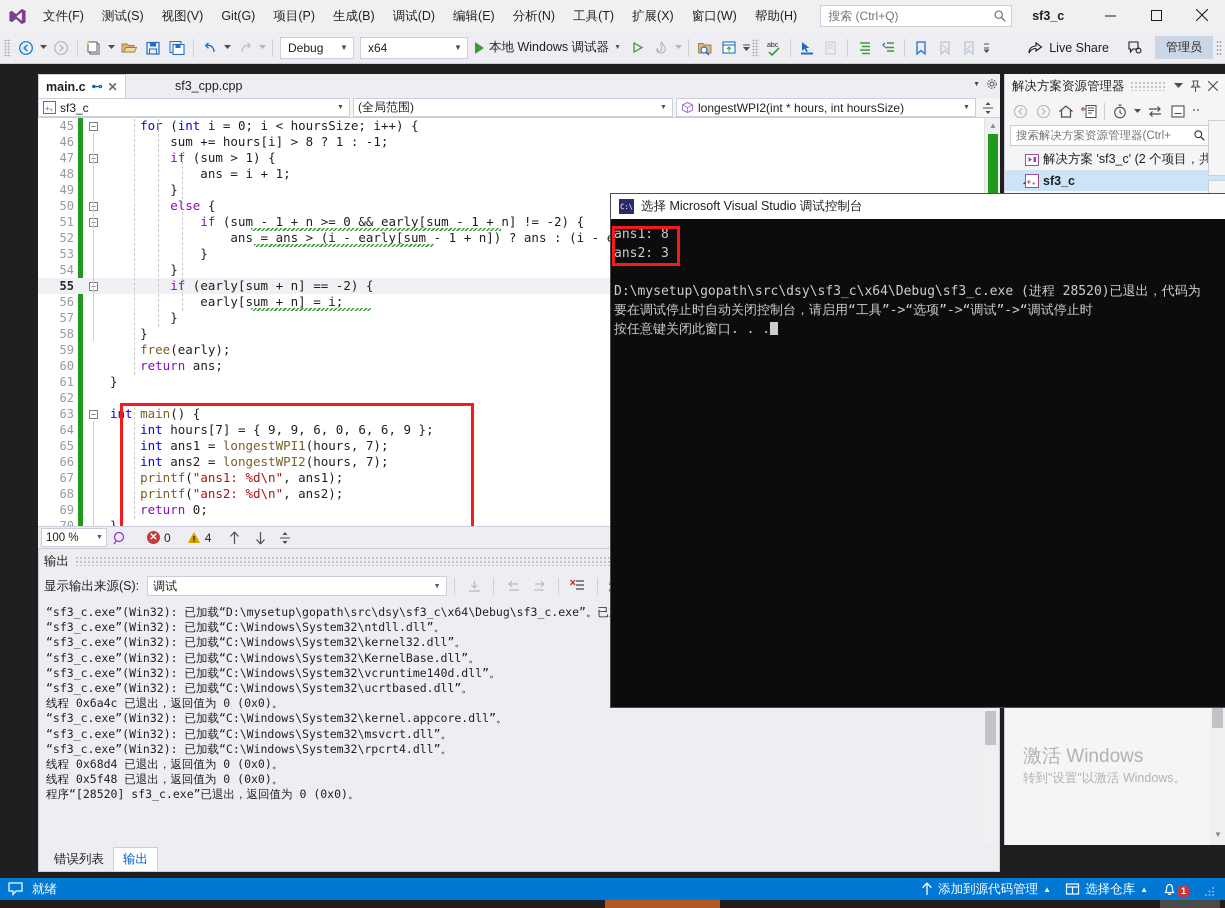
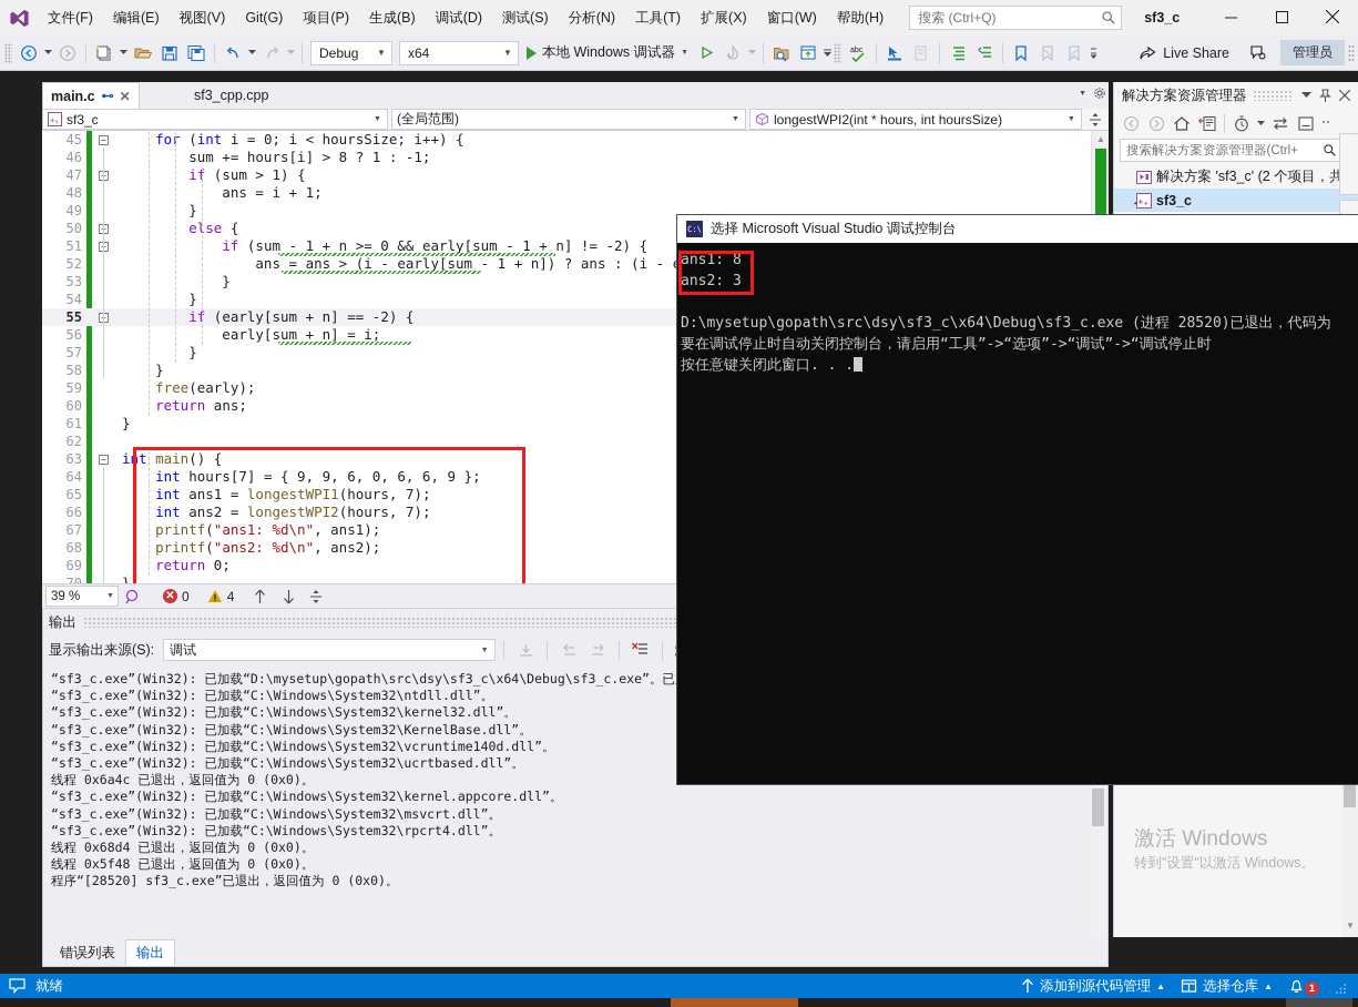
  文件(F)
- 测试(S)
+ 编辑(E)
  视图(V)
  Git(G)
  项目(P)
  生成(B)
  调试(D)
- 编辑(E)
+ 测试(S)
  分析(N)
  工具(T)
  扩展(X)
  窗口(W)
  帮助(H)
  搜索 (Ctrl+Q)
  sf3_c
  Debug
  ▼
  x64
  ▼
  本地 Windows 调试器
  Live Share
  管理员
  main.c
  ⊷
  ✕
  sf3_cpp.cpp
  +
  sf3_c
  (全局范围)
  longestWPI2(int * hours, int hoursSize)
  45
  for (int i = 0; i < hoursSize; i++) {
  46
  sum += hours[i] > 8 ? 1 : -1;
  47
  if (sum > 1) {
  48
  ans = i + 1;
  49
  }
  50
  else {
  51
  if (sum - 1 + n >= 0 && early[sum - 1 + n] != -2) {
  52
  ans = ans > (i - early[sum - 1 + n]) ? ans : (i -
  53
  }
  54
  }
  55
  if (early[sum + n] == -2) {
  56
  early[sum + n] = i;
  57
  }
  58
  }
  59
  free(early);
  60
  return ans;
  61
  }
  62
  63
  int main() {
  64
  int hours[7] = { 9, 9, 6, 0, 6, 6, 9 };
  65
  int ans1 = longestWPI1(hours, 7);
  66
  int ans2 = longestWPI2(hours, 7);
  67
  printf("ans1: %d\n", ans1);
  68
  printf("ans2: %d\n", ans2);
  69
  return 0;
  −
  −
  ▲
- 100 %
+ 39 %
  ✕
  0
  4
  输出
  显示输出来源(S):
  调试
  “sf3_c.exe”(Win32): 已加载“D:\mysetup\gopath\src\dsy\sf3_c\x64\Debug\sf3_c.exe”。已
  “sf3_c.exe”(Win32): 已加载“C:\Windows\System32\ntdll.dll”。
  “sf3_c.exe”(Win32): 已加载“C:\Windows\System32\kernel32.dll”。
  “sf3_c.exe”(Win32): 已加载“C:\Windows\System32\KernelBase.dll”。
  “sf3_c.exe”(Win32): 已加载“C:\Windows\System32\vcruntime140d.dll”。
  “sf3_c.exe”(Win32): 已加载“C:\Windows\System32\ucrtbased.dll”。
  线程 0x6a4c 已退出，返回值为 0 (0x0)。
  “sf3_c.exe”(Win32): 已加载“C:\Windows\System32\kernel.appcore.dll”。
  “sf3_c.exe”(Win32): 已加载“C:\Windows\System32\msvcrt.dll”。
  “sf3_c.exe”(Win32): 已加载“C:\Windows\System32\rpcrt4.dll”。
  线程 0x68d4 已退出，返回值为 0 (0x0)。
  线程 0x5f48 已退出，返回值为 0 (0x0)。
  程序“[28520] sf3_c.exe”已退出，返回值为 0 (0x0)。
  错误列表
  输出
  解决方案资源管理器
  搜索解决方案资源管理器(Ctrl+
  解决方案 'sf3_c' (2 个项目，共
  +
  sf3_c
  激活 Windows
  转到"设置"以激活 Windows。
  ▼
  C:\
  选择 Microsoft Visual Studio 调试控制台
  ans1: 8
  ans2: 3
  D:\mysetup\gopath\src\dsy\sf3_c\x64\Debug\sf3_c.exe (进程 28520)已退出，代码为
  要在调试停止时自动关闭控制台，请启用“工具”->“选项”->“调试”->“调试停止时
  按任意键关闭此窗口. . .
  就绪
  添加到源代码管理
  ▲
  选择仓库
  ▲
  1
